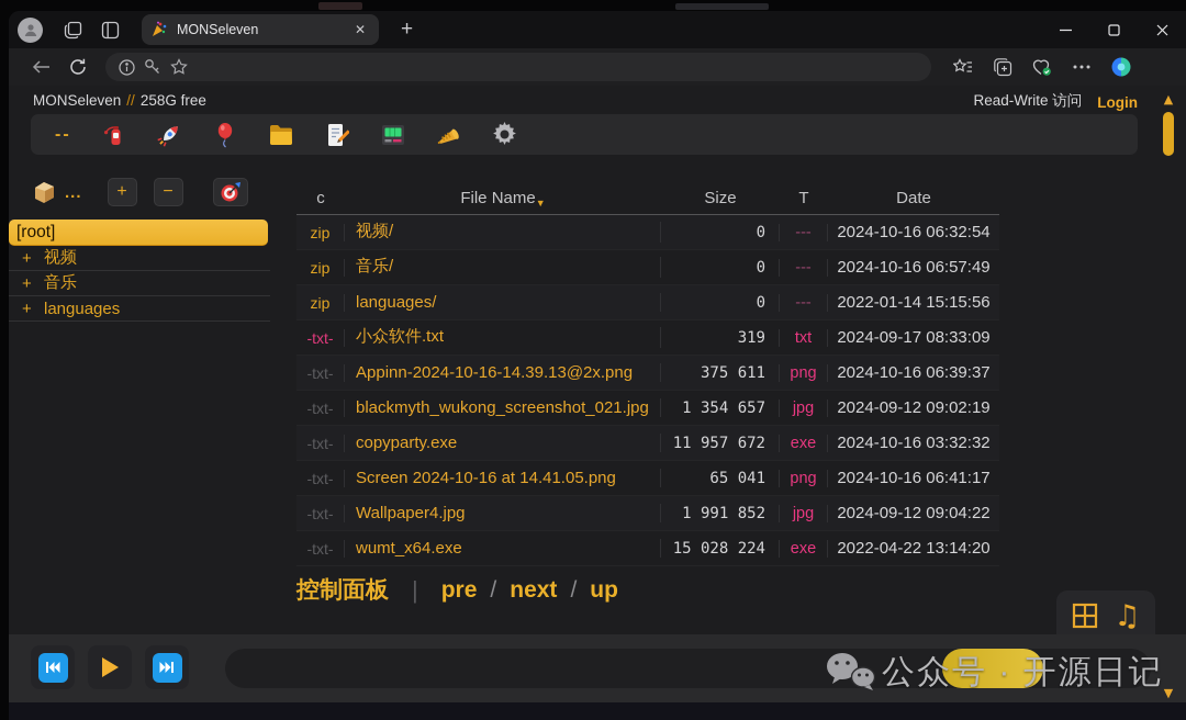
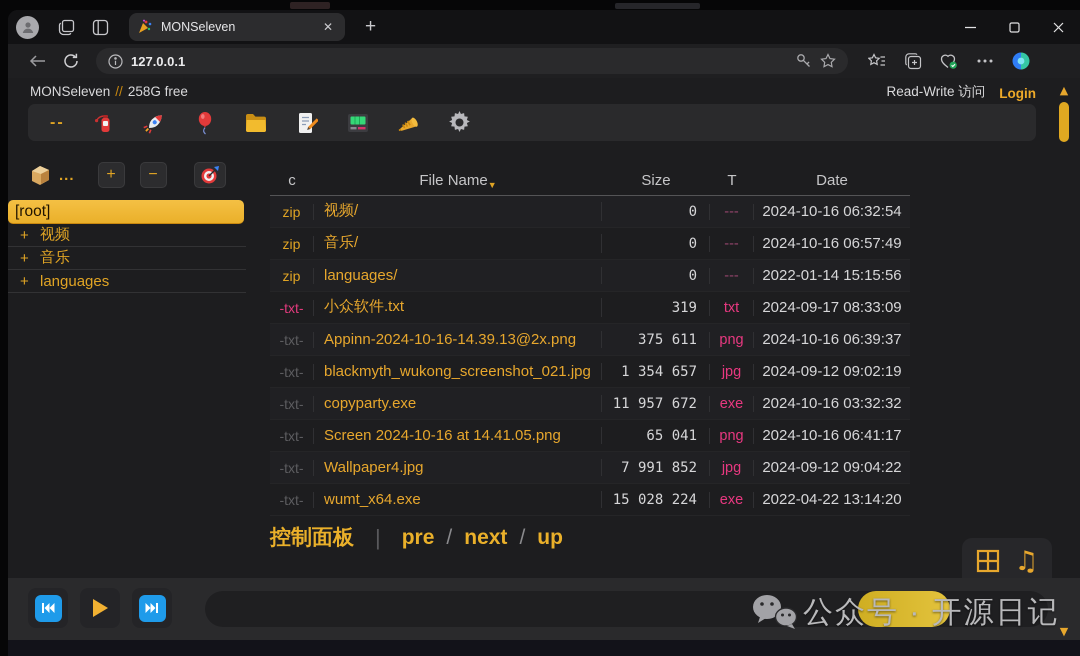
  MONSeleven
  ✕
  +
+ 127.0.0.1
  MONSeleven
  //
  258G free
  Read-Write 访问
  Login
  --
  ...
  +
  −
  [root]
  +
  视频
  +
  音乐
  +
  languages
  c
  File Name▼
  Size
  T
  Date
  zip
  视频/
  0
  ---
  2024-10-16 06:32:54
  zip
  音乐/
  0
  ---
  2024-10-16 06:57:49
  zip
  languages/
  0
  ---
  2022-01-14 15:15:56
  -txt-
  小众软件.txt
  319
  txt
  2024-09-17 08:33:09
  -txt-
  Appinn-2024-10-16-14.39.13@2x.png
  375 611
  png
  2024-10-16 06:39:37
  -txt-
  blackmyth_wukong_screenshot_021.jpg
  1 354 657
  jpg
  2024-09-12 09:02:19
  -txt-
  copyparty.exe
  11 957 672
  exe
  2024-10-16 03:32:32
  -txt-
  Screen 2024-10-16 at 14.41.05.png
  65 041
  png
  2024-10-16 06:41:17
  -txt-
  Wallpaper4.jpg
- 1 991 852
+ 7 991 852
  jpg
  2024-09-12 09:04:22
  -txt-
  wumt_x64.exe
  15 028 224
  exe
  2022-04-22 13:14:20
  控制面板
  |
  pre
  /
  next
  /
  up
  ♫
  公众号 · 开源日记
  ▲
  ▼
